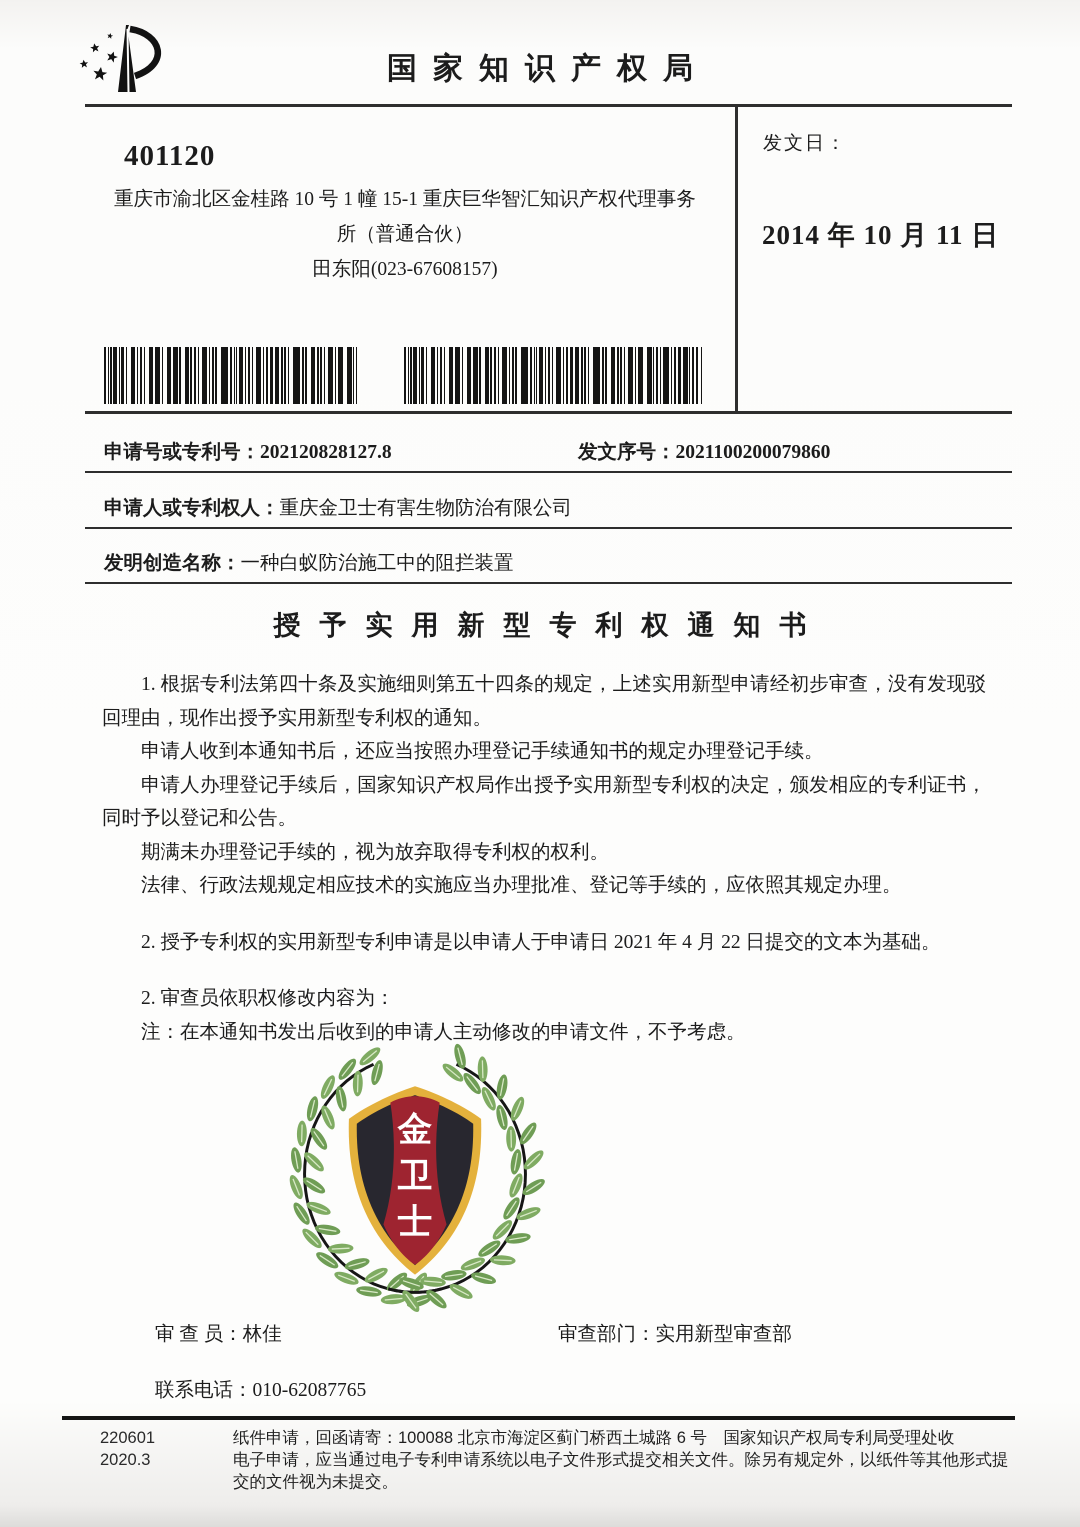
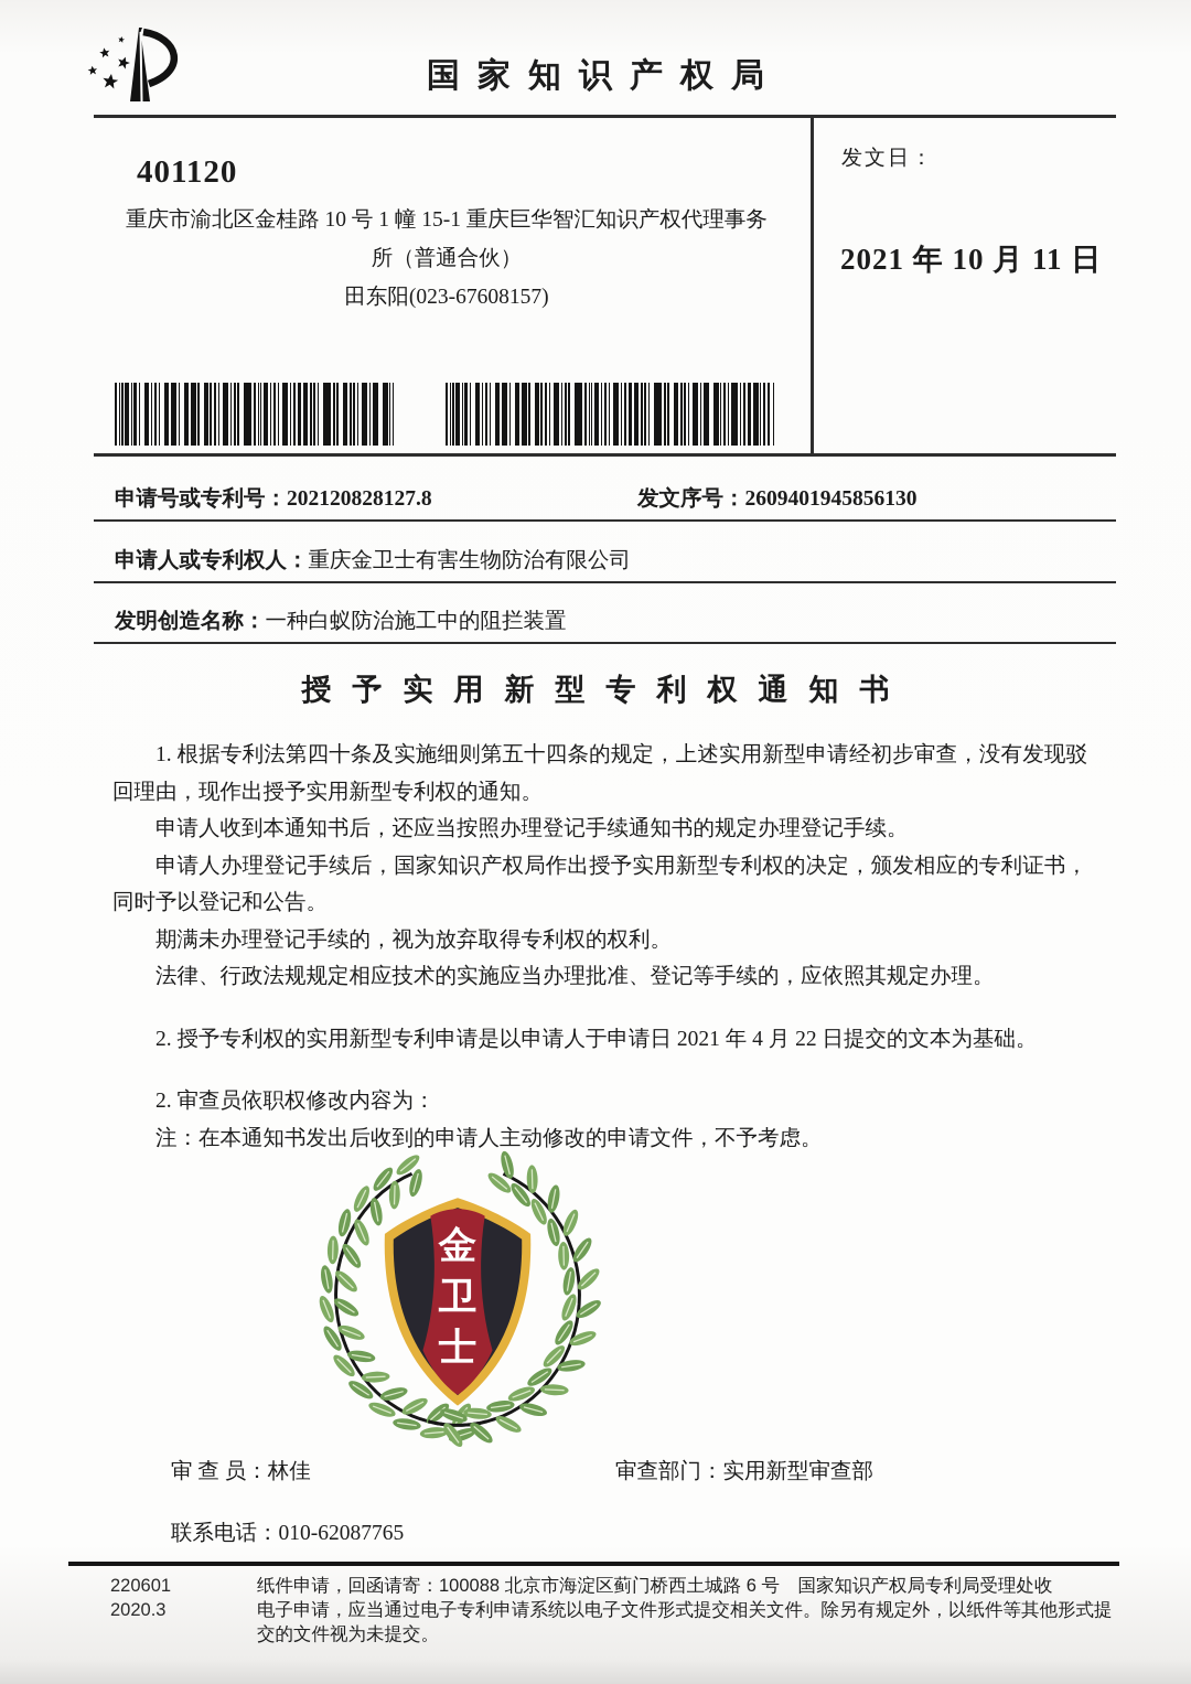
  国家知识产权局
  发文日：
- 2014 年 10 月 11 日
+ 2021 年 10 月 11 日
  401120
  重庆市渝北区金桂路 10 号 1 幢 15-1 重庆巨华智汇知识产权代理事务
  所（普通合伙）
  田东阳(023-67608157)
  申请号或专利号：202120828127.8
- 发文序号：2021100200079860
+ 发文序号：2609401945856130
  申请人或专利权人：重庆金卫士有害生物防治有限公司
  发明创造名称：一种白蚁防治施工中的阻拦装置
  授予实用新型专利权通知书
  1. 根据专利法第四十条及实施细则第五十四条的规定，上述实用新型申请经初步审查，没有发现驳回理由，现作出授予实用新型专利权的通知。
  申请人收到本通知书后，还应当按照办理登记手续通知书的规定办理登记手续。
  申请人办理登记手续后，国家知识产权局作出授予实用新型专利权的决定，颁发相应的专利证书，同时予以登记和公告。
  期满未办理登记手续的，视为放弃取得专利权的权利。
  法律、行政法规规定相应技术的实施应当办理批准、登记等手续的，应依照其规定办理。
  2. 授予专利权的实用新型专利申请是以申请人于申请日 2021 年 4 月 22 日提交的文本为基础。
  2. 审查员依职权修改内容为：
  注：在本通知书发出后收到的申请人主动修改的申请文件，不予考虑。
  金
  卫
  士
  审 查 员：林佳
  审查部门：实用新型审查部
  联系电话：010-62087765
  220601
  2020.3
  纸件申请，回函请寄：100088 北京市海淀区蓟门桥西土城路 6 号 国家知识产权局专利局受理处收
  电子申请，应当通过电子专利申请系统以电子文件形式提交相关文件。除另有规定外，以纸件等其他形式提交的文件视为未提交。
